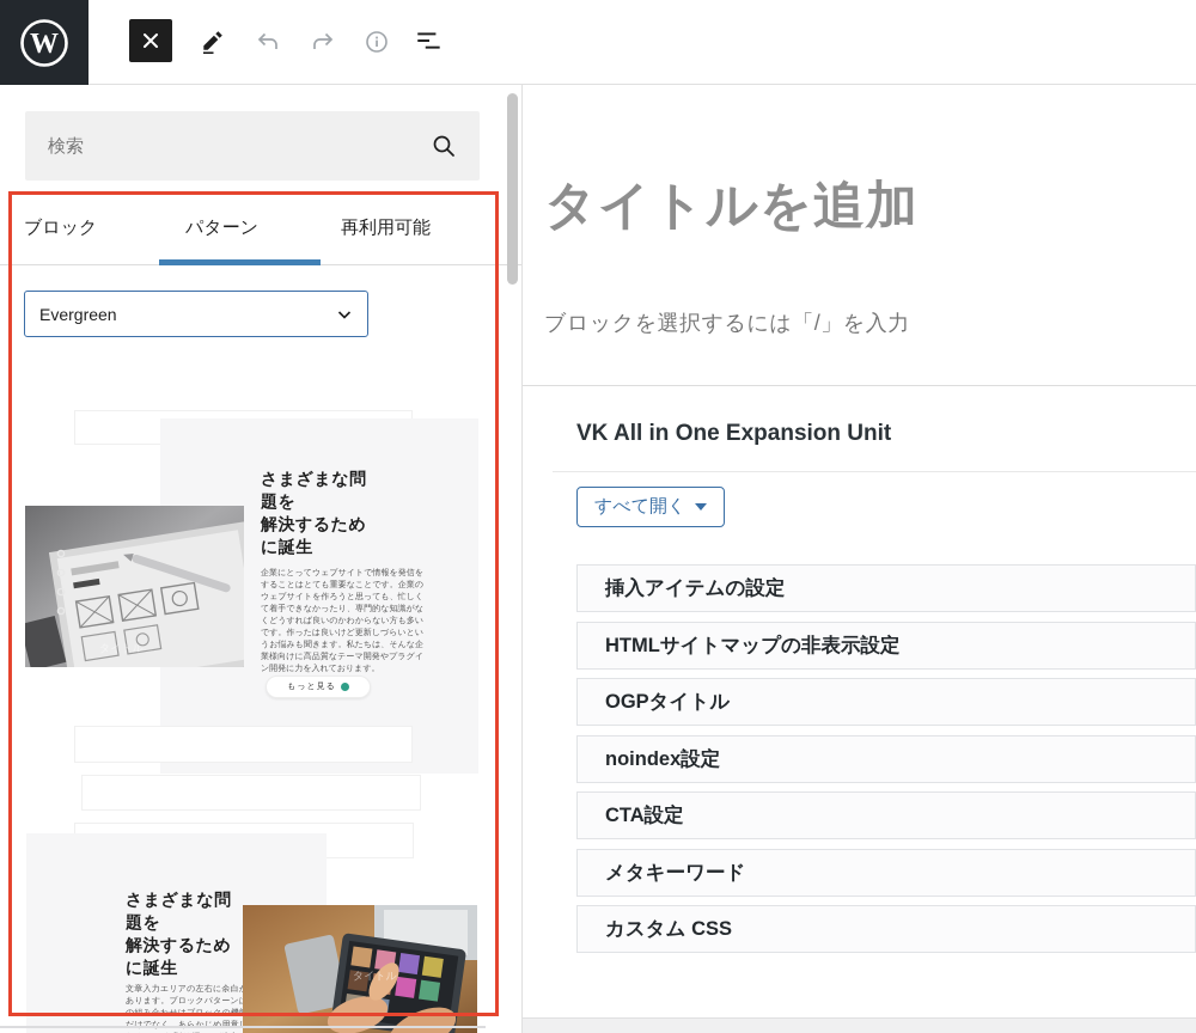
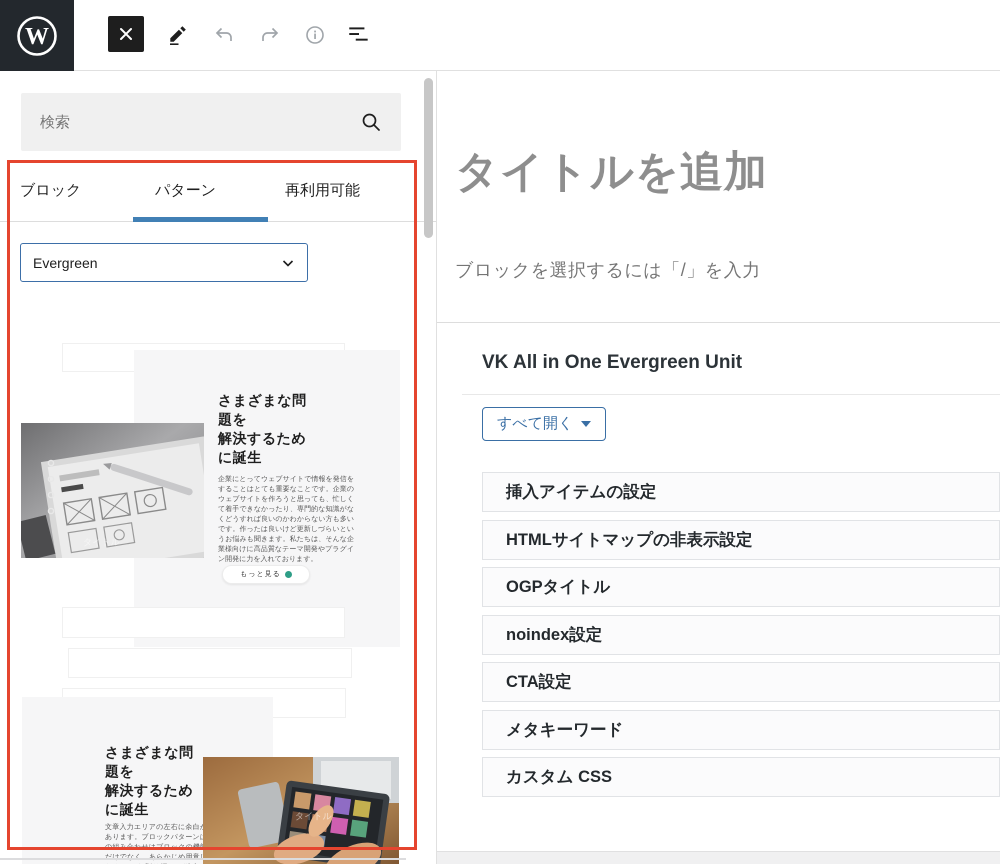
  W
  検索
  ブロック
  パターン
  再利用可能
  Evergreen
  タイトル
  さまざまな問
  題を
  解決するため
  に誕生
  さまざまな問
  題を
  解決するため
  に誕生
  タイトル
  タイトルを追加
  ブロックを選択するには「/」を入力
- VK All in One Expansion Unit
+ VK All in One Evergreen Unit
  すべて開く
  挿入アイテムの設定
  HTMLサイトマップの非表示設定
  OGPタイトル
  noindex設定
  CTA設定
  メタキーワード
  カスタム CSS
